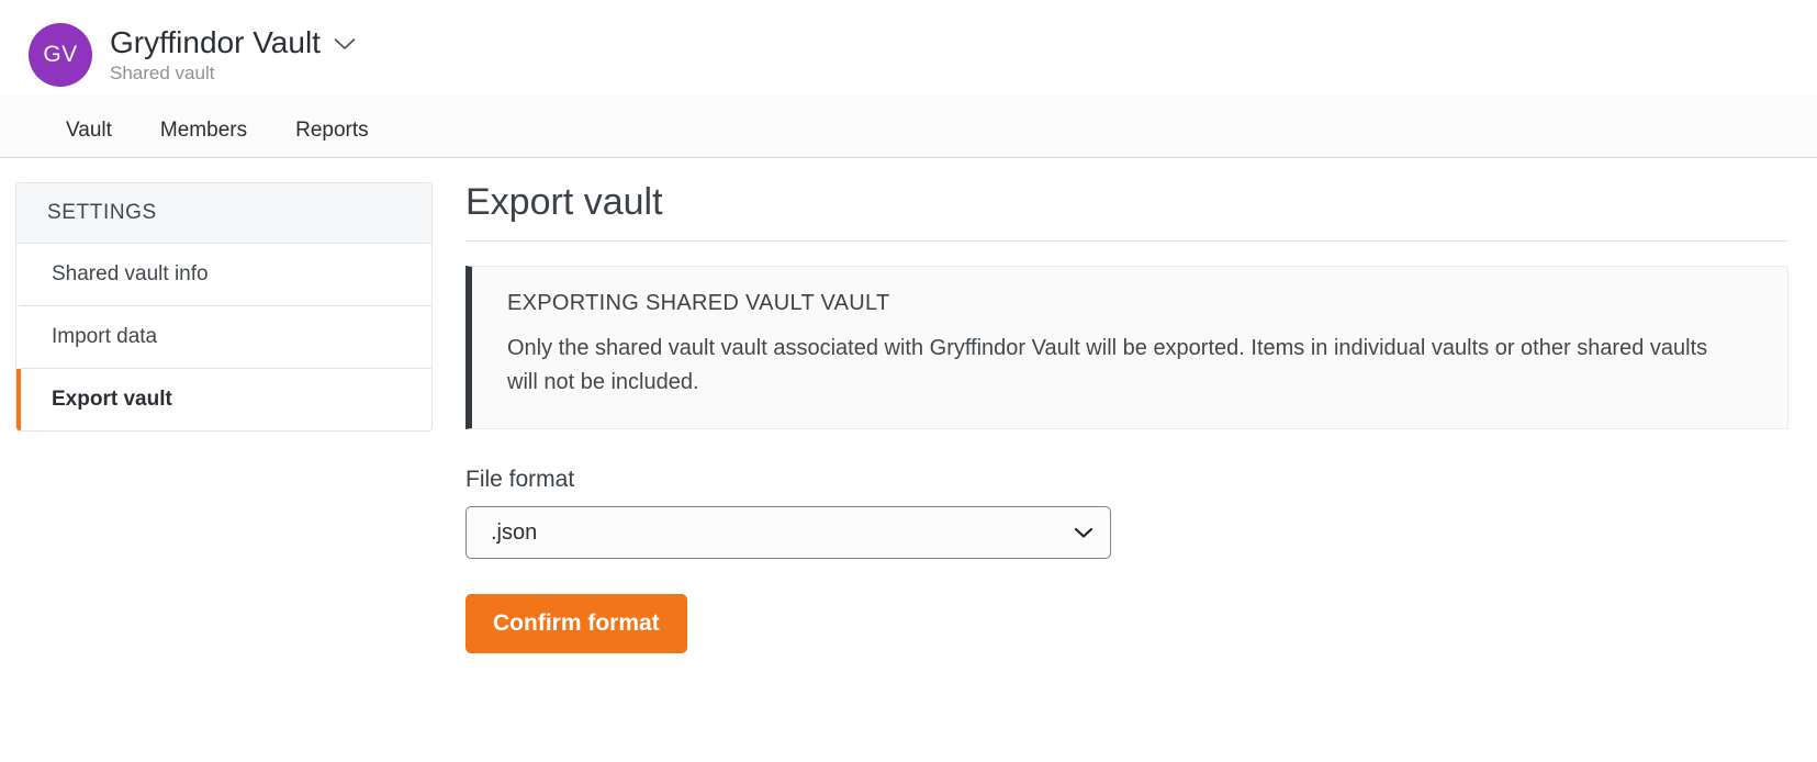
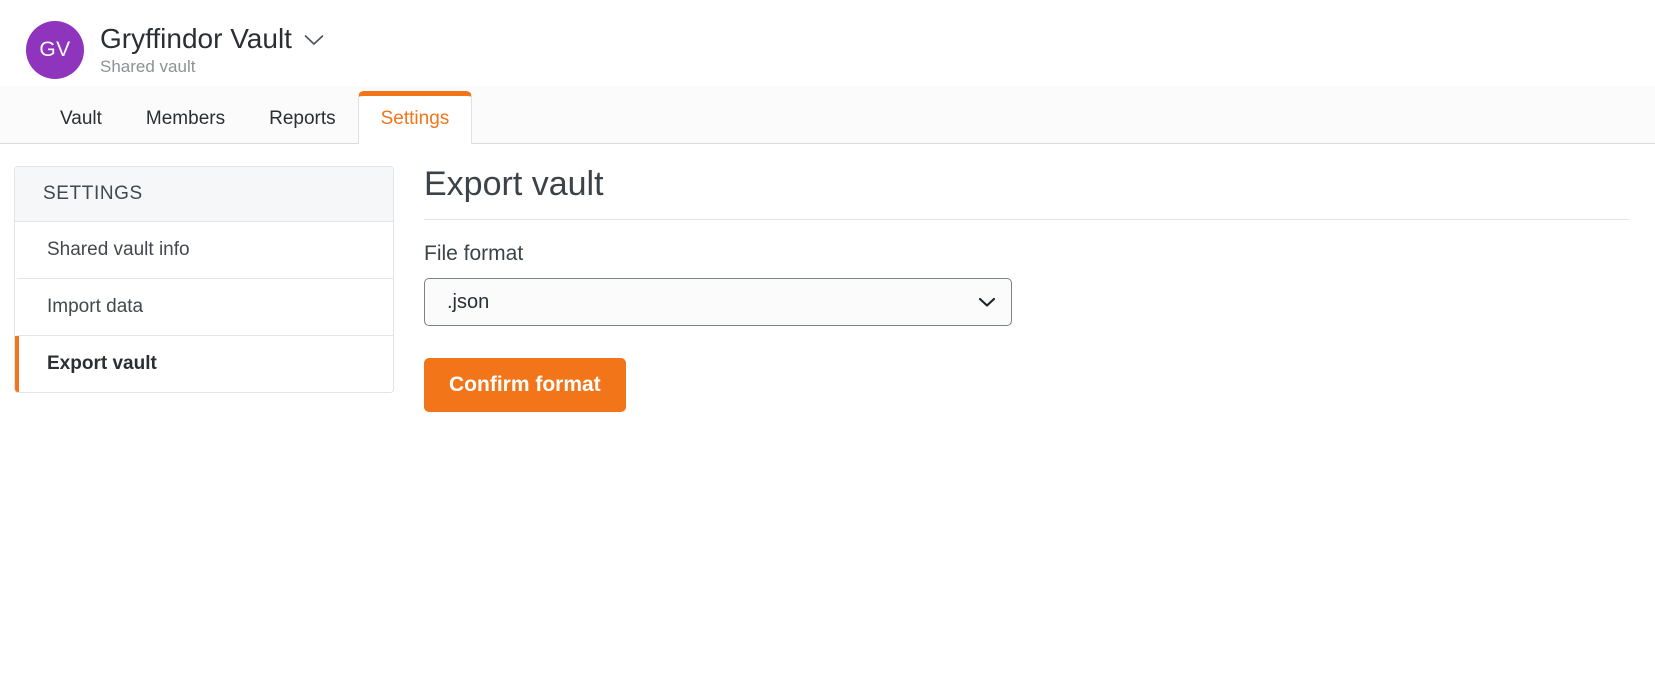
  GV
  Gryffindor Vault
  Shared vault
  Vault
  Members
  Reports
+ Settings
  SETTINGS
  Shared vault info
  Import data
  Export vault
  Export vault
- EXPORTING SHARED VAULT VAULT
- Only the shared vault vault associated with Gryffindor Vault will be exported. Items in individual vaults or other shared vaults will not be included.
  File format
  .json
  Confirm format
